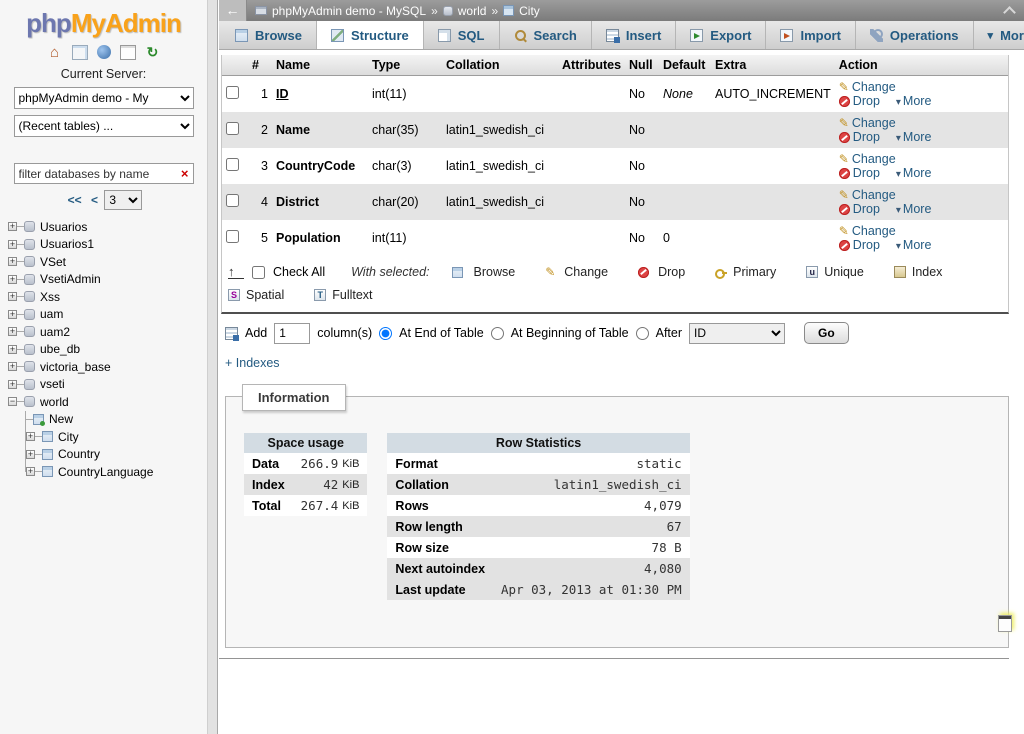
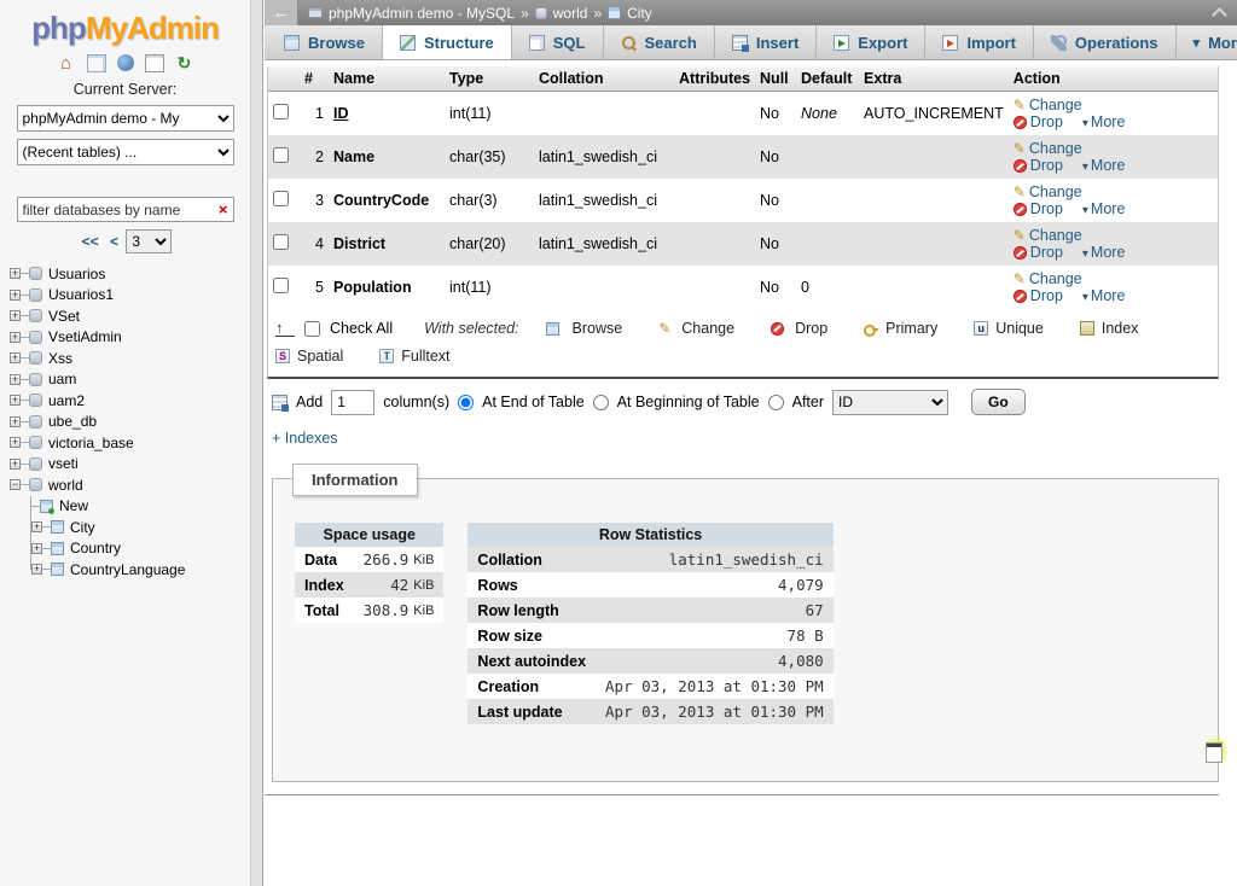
  phpMyAdmin
  ⌂
  ↻
  Current Server:
  phpMyAdmin demo - My
  (Recent tables) ...
  filter databases by name
  ×
  << < 3
  +
  Usuarios
  +
  Usuarios1
  +
  VSet
  +
  VsetiAdmin
  +
  Xss
  +
  uam
  +
  uam2
  +
  ube_db
  +
  victoria_base
  +
  vseti
  −
  world
  New
  +
  City
  +
  Country
  +
  CountryLanguage
  ←
  phpMyAdmin demo - MySQL
  »
  world
  »
  City
  Browse
  Structure
  SQL
  Search
  Insert
  Export
  Import
  Operations
  ▾
  Mor
  	#	Name	Type	Collation	Attributes	Null	Default	Extra	Action
  	1	ID	int(11)			No	None	AUTO_INCREMENT	✎ ChangeDrop ▾ More
  	2	Name	char(35)	latin1_swedish_ci		No			✎ ChangeDrop ▾ More
  	3	CountryCode	char(3)	latin1_swedish_ci		No			✎ ChangeDrop ▾ More
  	4	District	char(20)	latin1_swedish_ci		No			✎ ChangeDrop ▾ More
  	5	Population	int(11)			No	0		✎ ChangeDrop ▾ More
  ↑
  Check All
  With selected:
  Browse
  ✎
  Change
  Drop
  Primary
  u
  Unique
  Index
  S
  Spatial
  T
  Fulltext
  Add
  1
  column(s)
  At End of Table
  At Beginning of Table
  After
  ID
  Go
  + Indexes
  Information
  Space usage
  Data	266.9	KiB
  Index	42	KiB
- Total	267.4	KiB
+ Total	308.9	KiB
  Row Statistics
- Format	static
  Collation	latin1_swedish_ci
  Rows	4,079
  Row length	67
  Row size	78 B
  Next autoindex	4,080
+ Creation	Apr 03, 2013 at 01:30 PM
  Last update	Apr 03, 2013 at 01:30 PM
